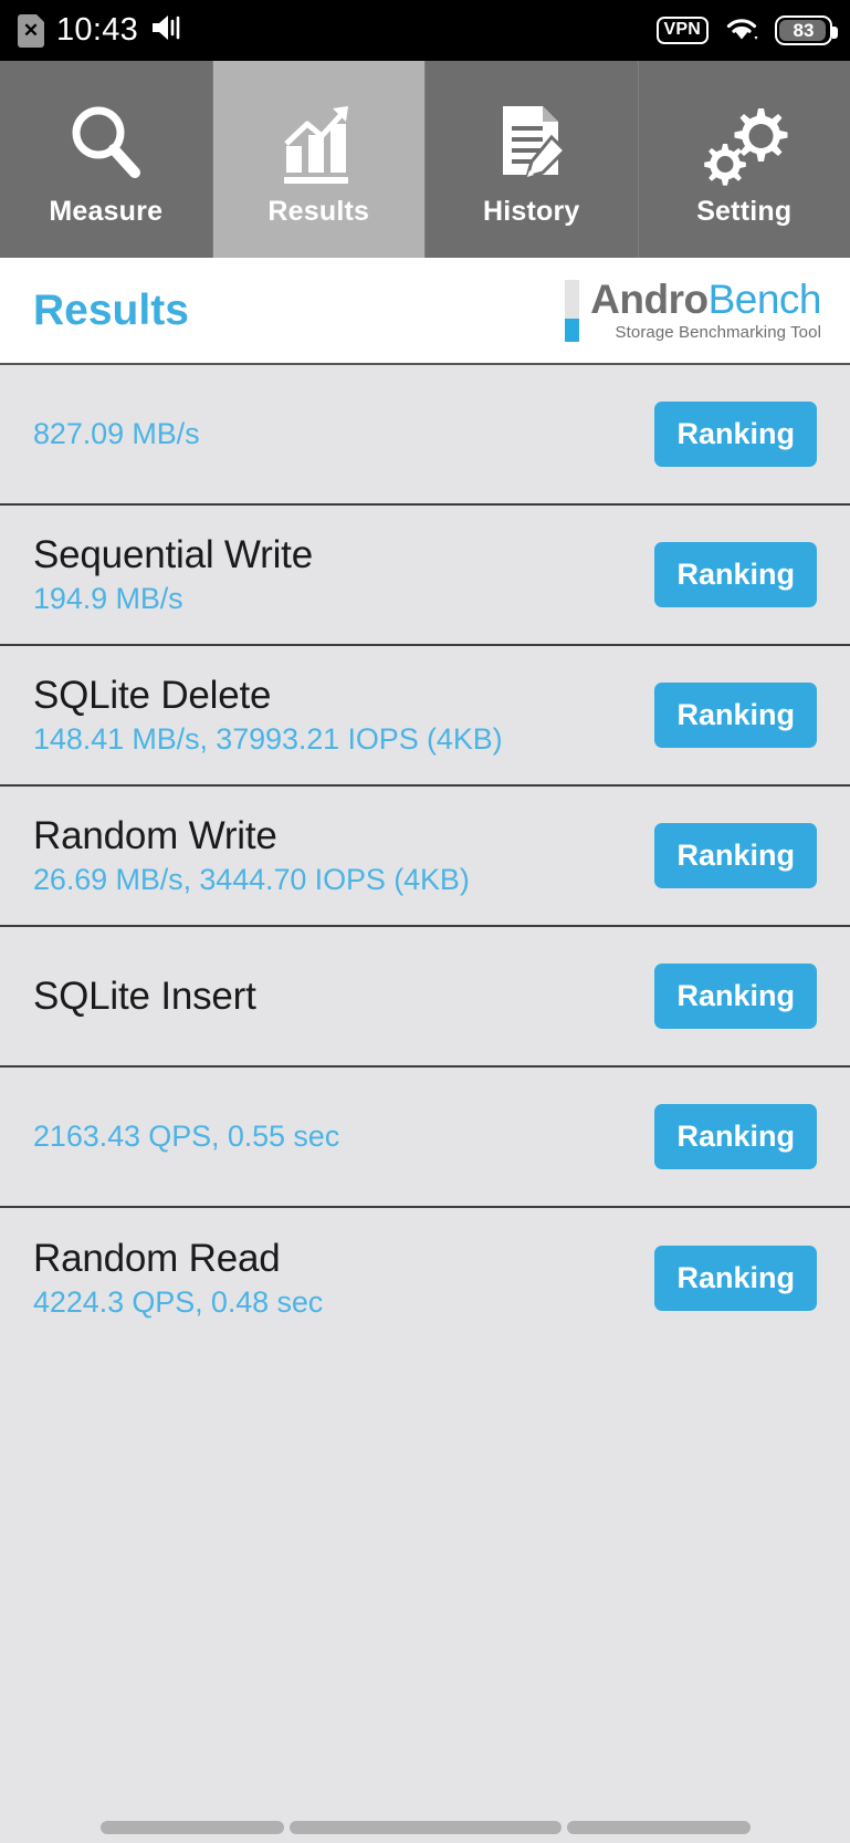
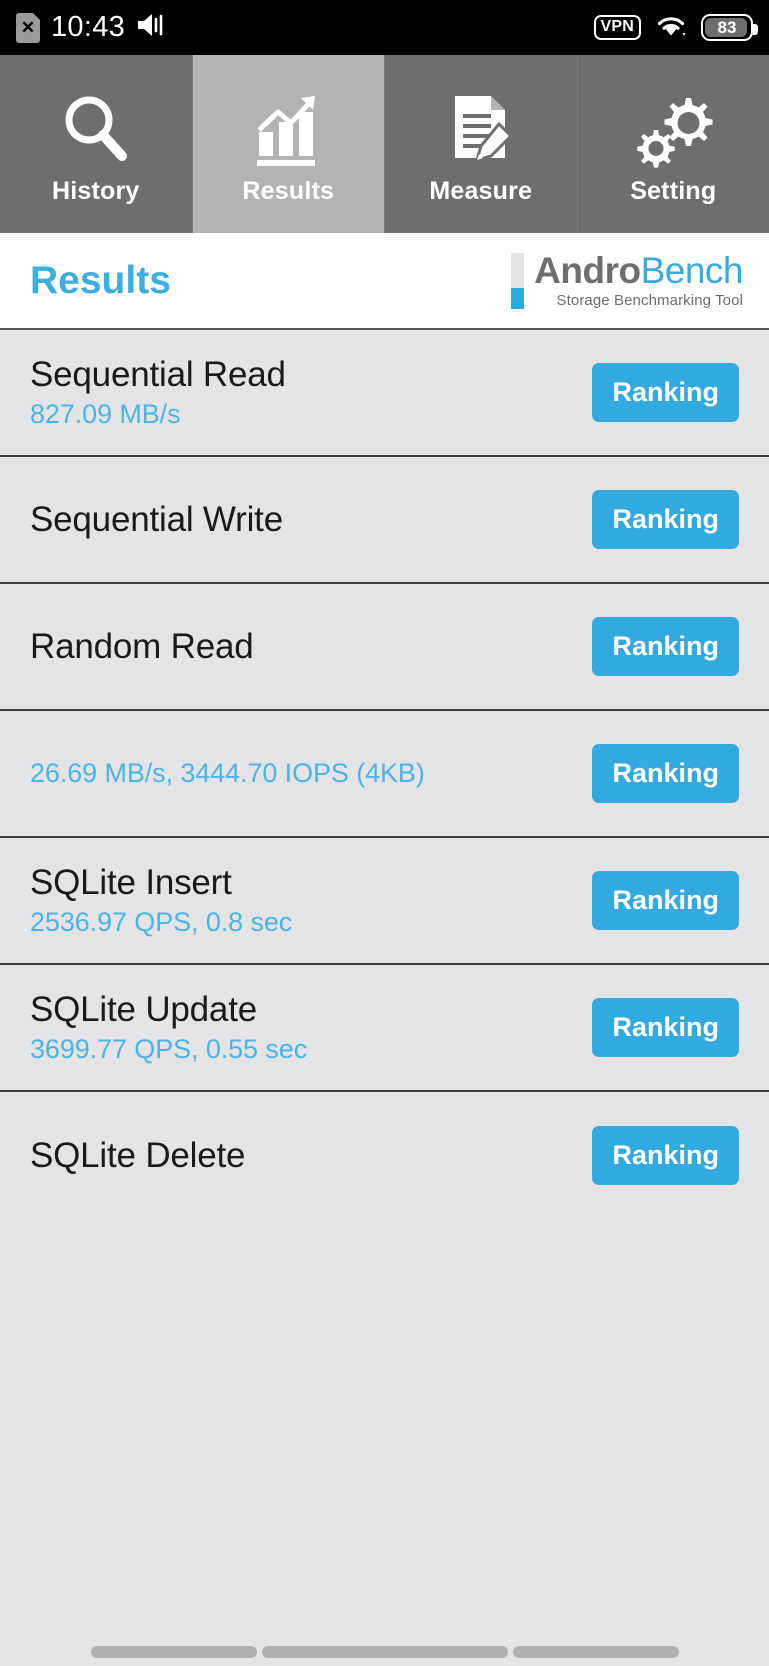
  ✕
  10:43
  VPN
  83
- Measure
+ History
  Results
- History
+ Measure
  Setting
  Results
  AndroBench
  Storage Benchmarking Tool
+ Sequential Read
  827.09 MB/s
  Ranking
  Sequential Write
- 194.9 MB/s
  Ranking
- SQLite Delete
+ Random Read
- 148.41 MB/s, 37993.21 IOPS (4KB)
  Ranking
- Random Write
  26.69 MB/s, 3444.70 IOPS (4KB)
  Ranking
  SQLite Insert
+ 2536.97 QPS, 0.8 sec
  Ranking
+ SQLite Update
- 2163.43 QPS, 0.55 sec
+ 3699.77 QPS, 0.55 sec
  Ranking
- Random Read
+ SQLite Delete
- 4224.3 QPS, 0.48 sec
  Ranking
